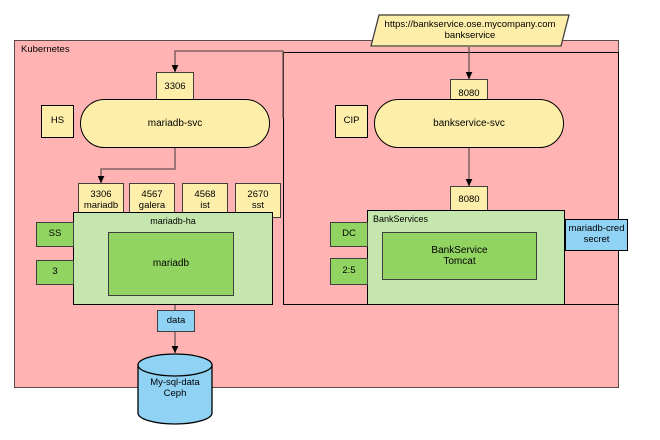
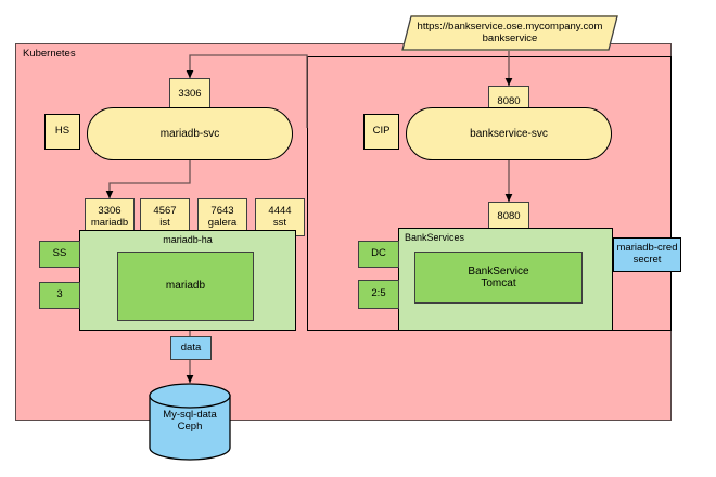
  Kubernetes
  https://bankservice.ose.mycompany.com
  bankservice
  3306
  mariadb-svc
  HS
  3306
  mariadb
  4567
- galera
+ ist
- 4568
+ 7643
- ist
+ galera
- 2670
+ 4444
  sst
  mariadb-ha
  mariadb
  SS
  3
  data
  My-sql-data
  Ceph
  8080
  bankservice-svc
  CIP
  8080
  BankServices
  BankService
  Tomcat
  DC
  2:5
  mariadb-cred
  secret
